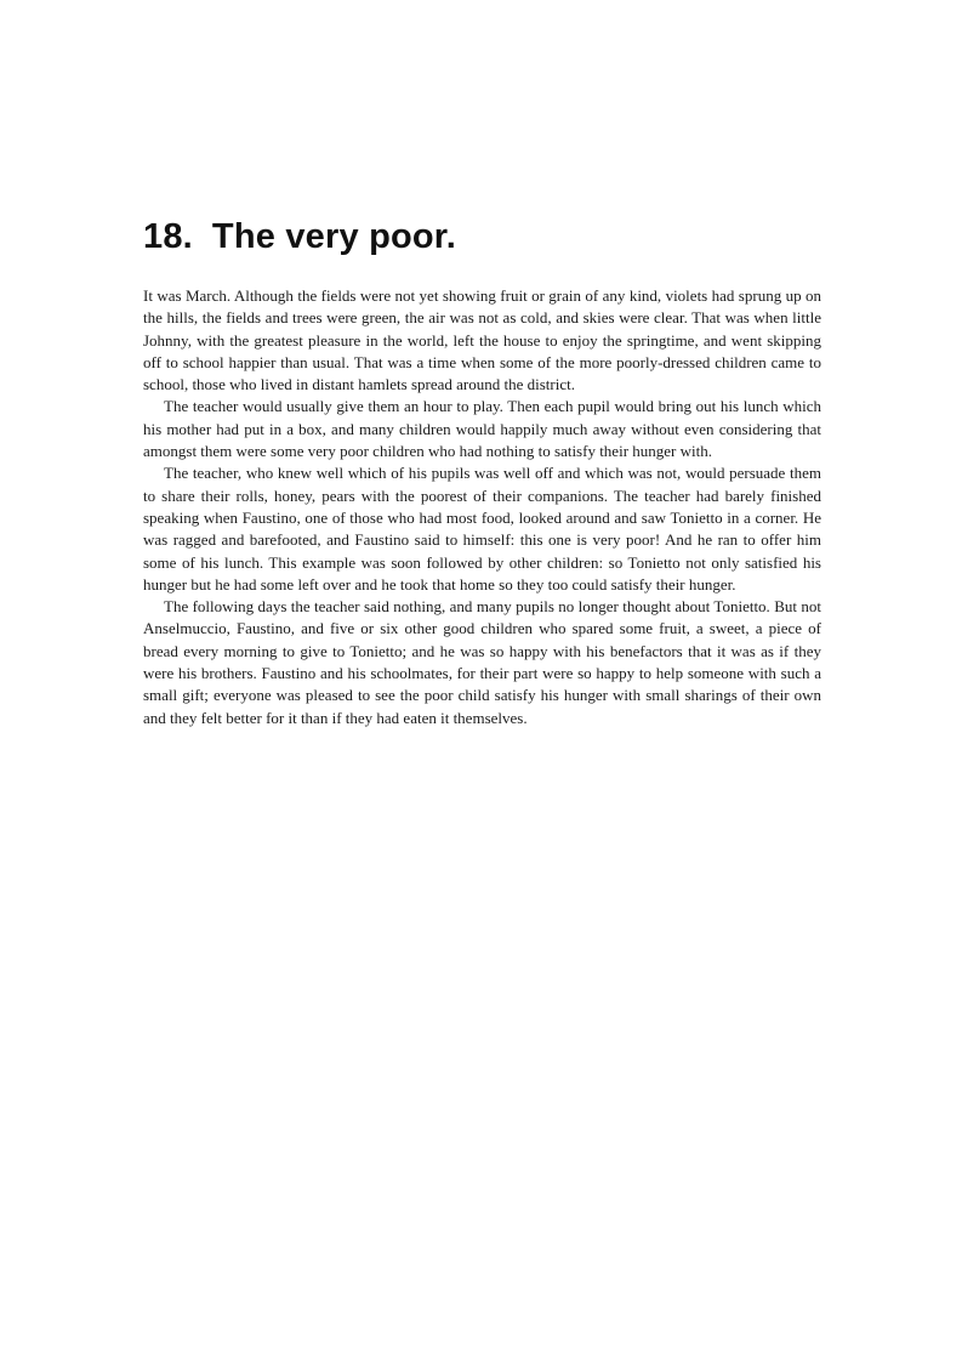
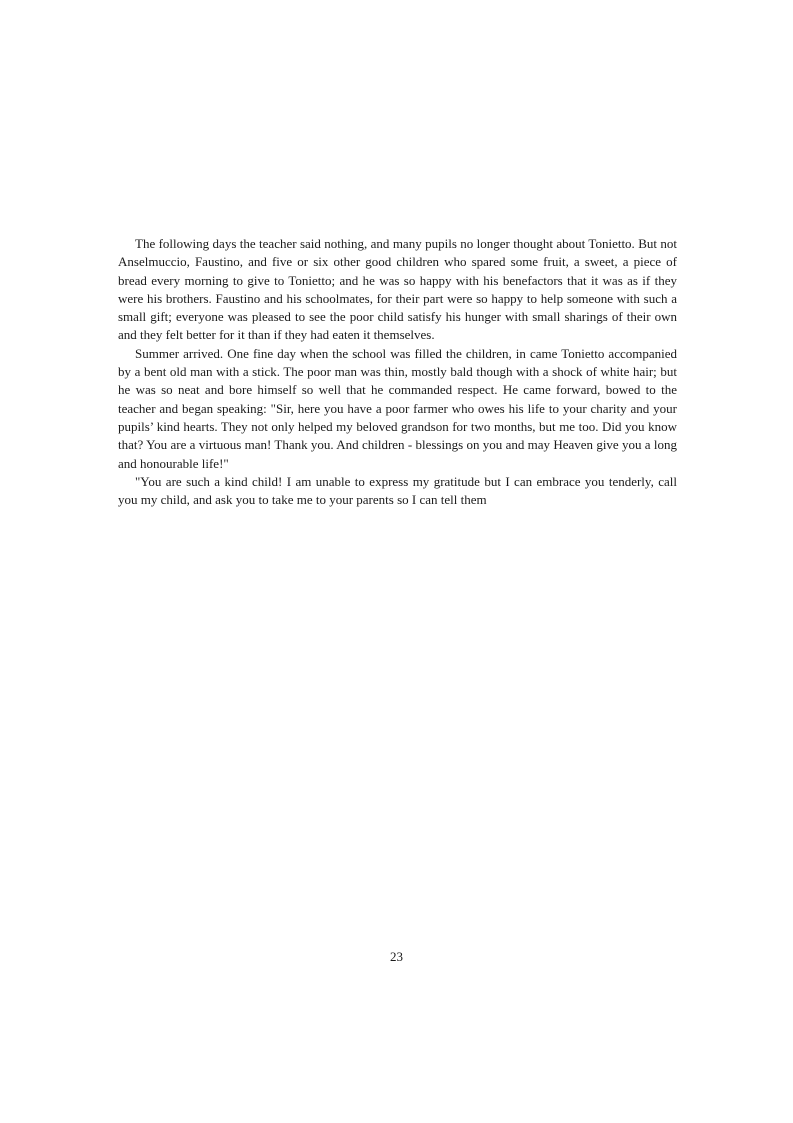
- 18. The very poor.
- It was March. Although the fields were not yet showing fruit or grain of any kind, violets had sprung up on the hills, the fields and trees were green, the air was not as cold, and skies were clear. That was when little Johnny, with the greatest pleasure in the world, left the house to enjoy the springtime, and went skipping off to school happier than usual. That was a time when some of the more poorly-dressed children came to school, those who lived in distant hamlets spread around the district.
- The teacher would usually give them an hour to play. Then each pupil would bring out his lunch which his mother had put in a box, and many children would happily much away without even considering that amongst them were some very poor children who had nothing to satisfy their hunger with.
- The teacher, who knew well which of his pupils was well off and which was not, would persuade them to share their rolls, honey, pears with the poorest of their companions. The teacher had barely finished speaking when Faustino, one of those who had most food, looked around and saw Tonietto in a corner. He was ragged and barefooted, and Faustino said to himself: this one is very poor! And he ran to offer him some of his lunch. This example was soon followed by other children: so Tonietto not only satisfied his hunger but he had some left over and he took that home so they too could satisfy their hunger.
  The following days the teacher said nothing, and many pupils no longer thought about Tonietto. But not Anselmuccio, Faustino, and five or six other good children who spared some fruit, a sweet, a piece of bread every morning to give to Tonietto; and he was so happy with his benefactors that it was as if they were his brothers. Faustino and his schoolmates, for their part were so happy to help someone with such a small gift; everyone was pleased to see the poor child satisfy his hunger with small sharings of their own and they felt better for it than if they had eaten it themselves.
+ Summer arrived. One fine day when the school was filled the children, in came Tonietto accompanied by a bent old man with a stick. The poor man was thin, mostly bald though with a shock of white hair; but he was so neat and bore himself so well that he commanded respect. He came forward, bowed to the teacher and began speaking: "Sir, here you have a poor farmer who owes his life to your charity and your pupils’ kind hearts. They not only helped my beloved grandson for two months, but me too. Did you know that? You are a virtuous man! Thank you. And children - blessings on you and may Heaven give you a long and honourable life!"
+ "You are such a kind child! I am unable to express my gratitude but I can embrace you tenderly, call you my child, and ask you to take me to your parents so I can tell them
+ 23
